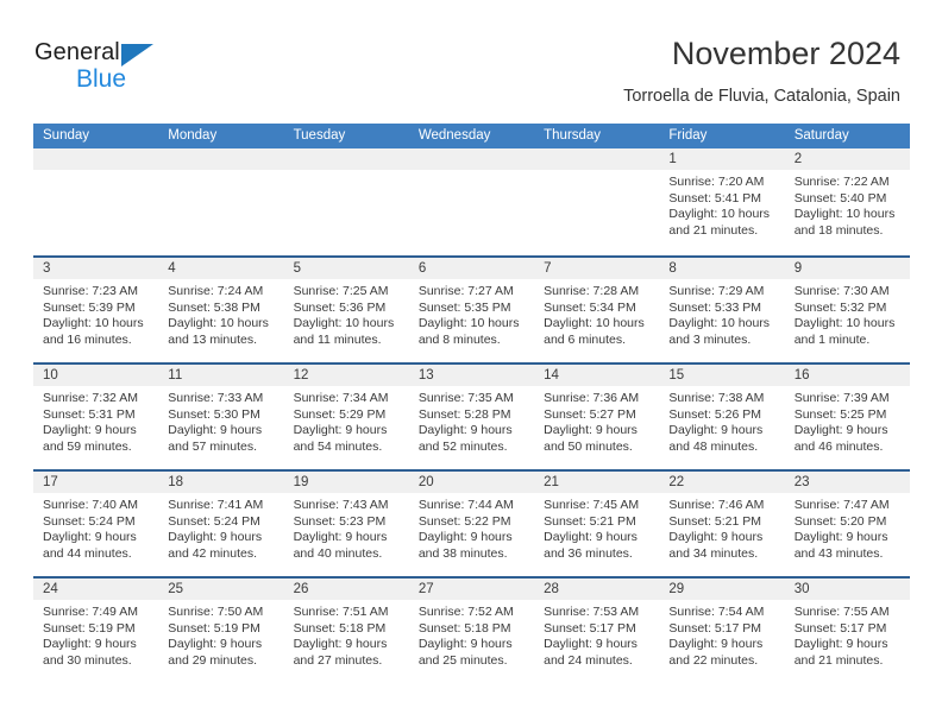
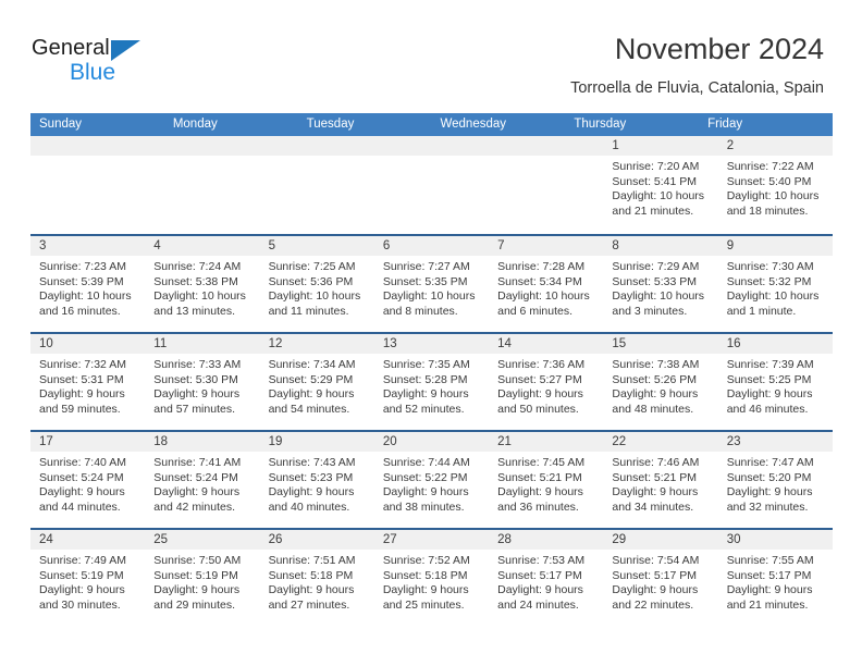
  General
  Blue
  November 2024
  Torroella de Fluvia, Catalonia, Spain
  Sunday
  Monday
  Tuesday
  Wednesday
  Thursday
  Friday
- Saturday
  1
  Sunrise: 7:20 AM
  Sunset: 5:41 PM
  Daylight: 10 hours
  and 21 minutes.
  2
  Sunrise: 7:22 AM
  Sunset: 5:40 PM
  Daylight: 10 hours
  and 18 minutes.
  3
  Sunrise: 7:23 AM
  Sunset: 5:39 PM
  Daylight: 10 hours
  and 16 minutes.
  4
  Sunrise: 7:24 AM
  Sunset: 5:38 PM
  Daylight: 10 hours
  and 13 minutes.
  5
  Sunrise: 7:25 AM
  Sunset: 5:36 PM
  Daylight: 10 hours
  and 11 minutes.
  6
  Sunrise: 7:27 AM
  Sunset: 5:35 PM
  Daylight: 10 hours
  and 8 minutes.
  7
  Sunrise: 7:28 AM
  Sunset: 5:34 PM
  Daylight: 10 hours
  and 6 minutes.
  8
  Sunrise: 7:29 AM
  Sunset: 5:33 PM
  Daylight: 10 hours
  and 3 minutes.
  9
  Sunrise: 7:30 AM
  Sunset: 5:32 PM
  Daylight: 10 hours
  and 1 minute.
  10
  Sunrise: 7:32 AM
  Sunset: 5:31 PM
  Daylight: 9 hours
  and 59 minutes.
  11
  Sunrise: 7:33 AM
  Sunset: 5:30 PM
  Daylight: 9 hours
  and 57 minutes.
  12
  Sunrise: 7:34 AM
  Sunset: 5:29 PM
  Daylight: 9 hours
  and 54 minutes.
  13
  Sunrise: 7:35 AM
  Sunset: 5:28 PM
  Daylight: 9 hours
  and 52 minutes.
  14
  Sunrise: 7:36 AM
  Sunset: 5:27 PM
  Daylight: 9 hours
  and 50 minutes.
  15
  Sunrise: 7:38 AM
  Sunset: 5:26 PM
  Daylight: 9 hours
  and 48 minutes.
  16
  Sunrise: 7:39 AM
  Sunset: 5:25 PM
  Daylight: 9 hours
  and 46 minutes.
  17
  Sunrise: 7:40 AM
  Sunset: 5:24 PM
  Daylight: 9 hours
  and 44 minutes.
  18
  Sunrise: 7:41 AM
  Sunset: 5:24 PM
  Daylight: 9 hours
  and 42 minutes.
  19
  Sunrise: 7:43 AM
  Sunset: 5:23 PM
  Daylight: 9 hours
  and 40 minutes.
  20
  Sunrise: 7:44 AM
  Sunset: 5:22 PM
  Daylight: 9 hours
  and 38 minutes.
  21
  Sunrise: 7:45 AM
  Sunset: 5:21 PM
  Daylight: 9 hours
  and 36 minutes.
  22
  Sunrise: 7:46 AM
  Sunset: 5:21 PM
  Daylight: 9 hours
  and 34 minutes.
  23
  Sunrise: 7:47 AM
  Sunset: 5:20 PM
  Daylight: 9 hours
- and 43 minutes.
+ and 32 minutes.
  24
  Sunrise: 7:49 AM
  Sunset: 5:19 PM
  Daylight: 9 hours
  and 30 minutes.
  25
  Sunrise: 7:50 AM
  Sunset: 5:19 PM
  Daylight: 9 hours
  and 29 minutes.
  26
  Sunrise: 7:51 AM
  Sunset: 5:18 PM
  Daylight: 9 hours
  and 27 minutes.
  27
  Sunrise: 7:52 AM
  Sunset: 5:18 PM
  Daylight: 9 hours
  and 25 minutes.
  28
  Sunrise: 7:53 AM
  Sunset: 5:17 PM
  Daylight: 9 hours
  and 24 minutes.
  29
  Sunrise: 7:54 AM
  Sunset: 5:17 PM
  Daylight: 9 hours
  and 22 minutes.
  30
  Sunrise: 7:55 AM
  Sunset: 5:17 PM
  Daylight: 9 hours
  and 21 minutes.
